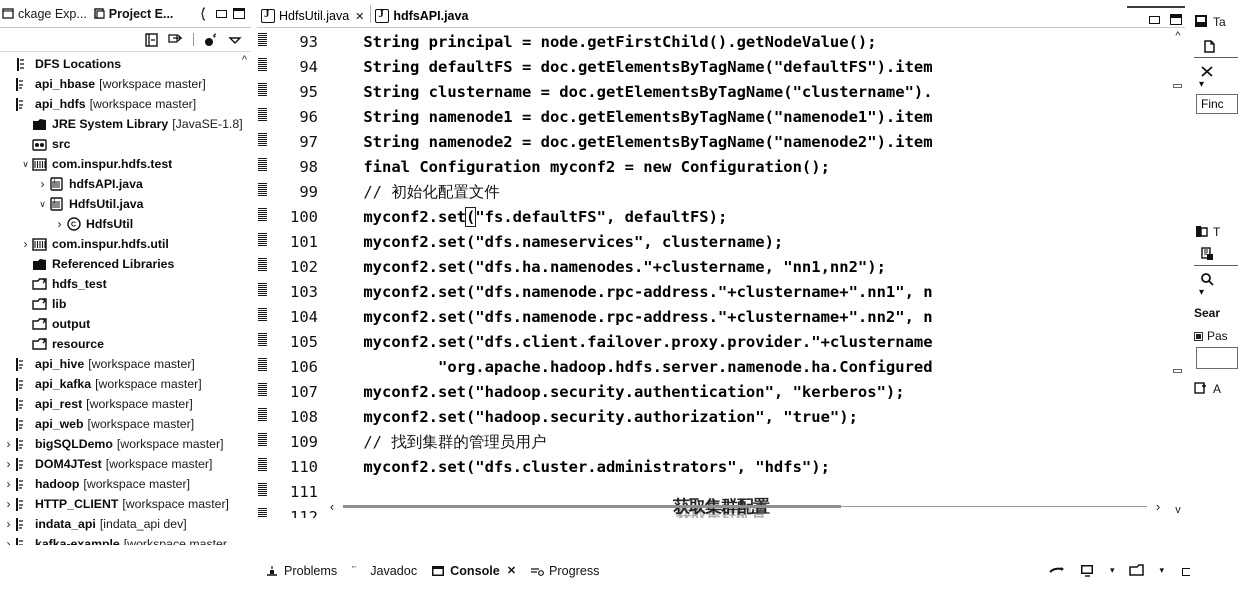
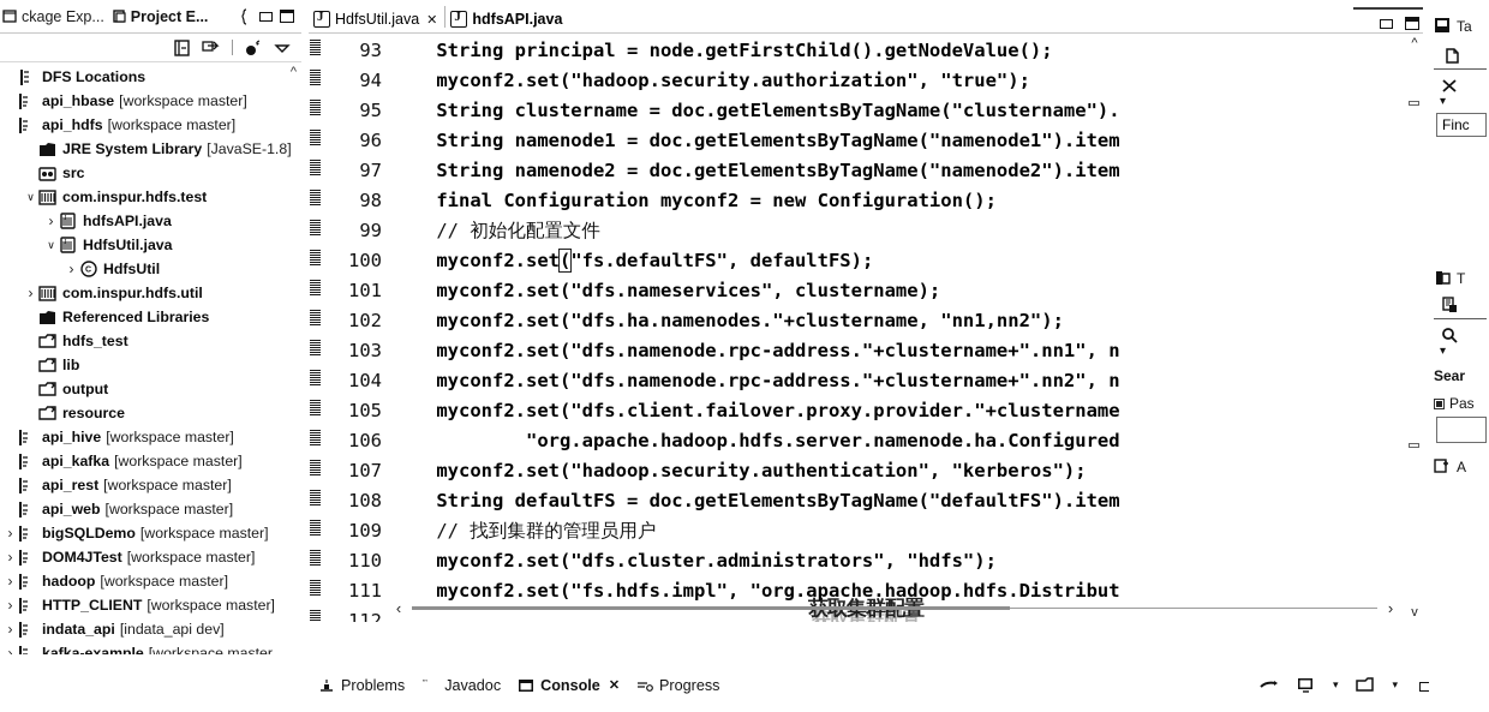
  ckage Exp...
  Project E...
  ^
  DFS Locations
  api_hbase
  [workspace master]
  api_hdfs
  [workspace master]
  JRE System Library
  [JavaSE-1.8]
  src
  ∨
  com.inspur.hdfs.test
  ›
  hdfsAPI.java
  ∨
  HdfsUtil.java
  ›
  HdfsUtil
  ›
  com.inspur.hdfs.util
  Referenced Libraries
  hdfs_test
  lib
  output
  resource
  api_hive
  [workspace master]
  api_kafka
  [workspace master]
  api_rest
  [workspace master]
  api_web
  [workspace master]
  ›
  bigSQLDemo
  [workspace master]
  ›
  DOM4JTest
  [workspace master]
  ›
  hadoop
  [workspace master]
  ›
  HTTP_CLIENT
  [workspace master]
  ›
  indata_api
  [indata_api dev]
  ›
  kafka-example
  [workspace master
  HdfsUtil.java
  ✕
  hdfsAPI.java
  93
  94
  95
  96
  97
  98
  99
  100
  101
  102
  103
  104
  105
  106
  107
  108
  109
  110
  111
  112
  String principal = node.getFirstChild().getNodeValue();
- String defaultFS = doc.getElementsByTagName("defaultFS").item
+ myconf2.set("hadoop.security.authorization", "true");
  String clustername = doc.getElementsByTagName("clustername").
  String namenode1 = doc.getElementsByTagName("namenode1").item
  String namenode2 = doc.getElementsByTagName("namenode2").item
  final Configuration myconf2 = new Configuration();
  // 初始化配置文件
  myconf2.set("fs.defaultFS", defaultFS);
  myconf2.set("dfs.nameservices", clustername);
  myconf2.set("dfs.ha.namenodes."+clustername, "nn1,nn2");
  myconf2.set("dfs.namenode.rpc-address."+clustername+".nn1", n
  myconf2.set("dfs.namenode.rpc-address."+clustername+".nn2", n
  myconf2.set("dfs.client.failover.proxy.provider."+clustername
  "org.apache.hadoop.hdfs.server.namenode.ha.Configured
  myconf2.set("hadoop.security.authentication", "kerberos");
- myconf2.set("hadoop.security.authorization", "true");
+ String defaultFS = doc.getElementsByTagName("defaultFS").item
  // 找到集群的管理员用户
  myconf2.set("dfs.cluster.administrators", "hdfs");
+ myconf2.set("fs.hdfs.impl", "org.apache.hadoop.hdfs.Distribut
  ^
  v
  获取集群配置
  ‹
  ›
  Problems
  '''
  Javadoc
  Console
  ✕
  Progress
  ▾
  ▾
  Ta
  ▾
  Finc
  T
  ▾
  Sear
  Paѕ
  A
